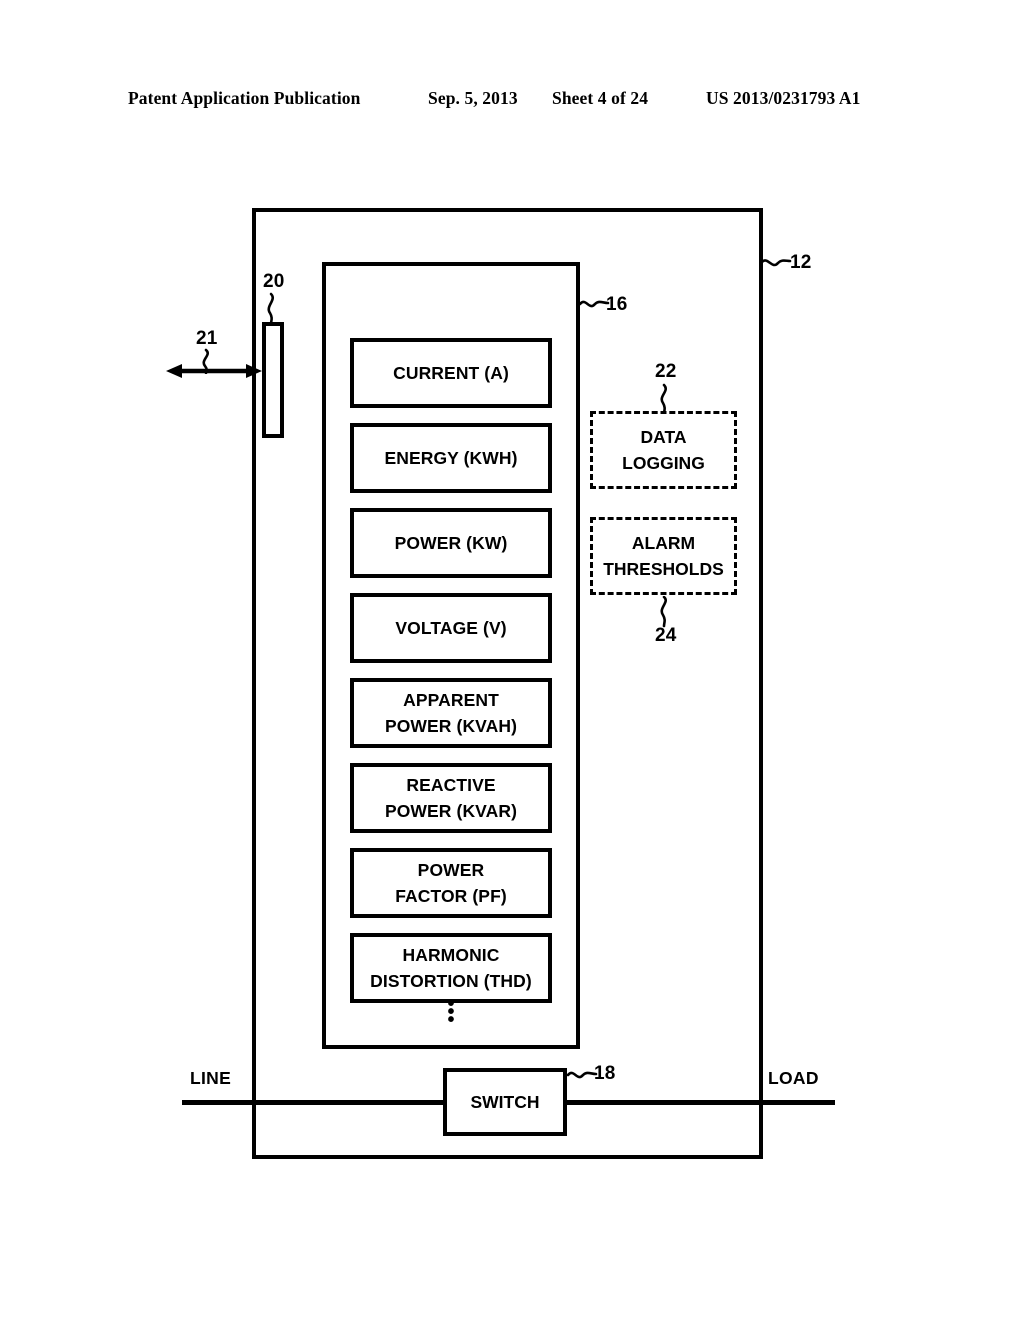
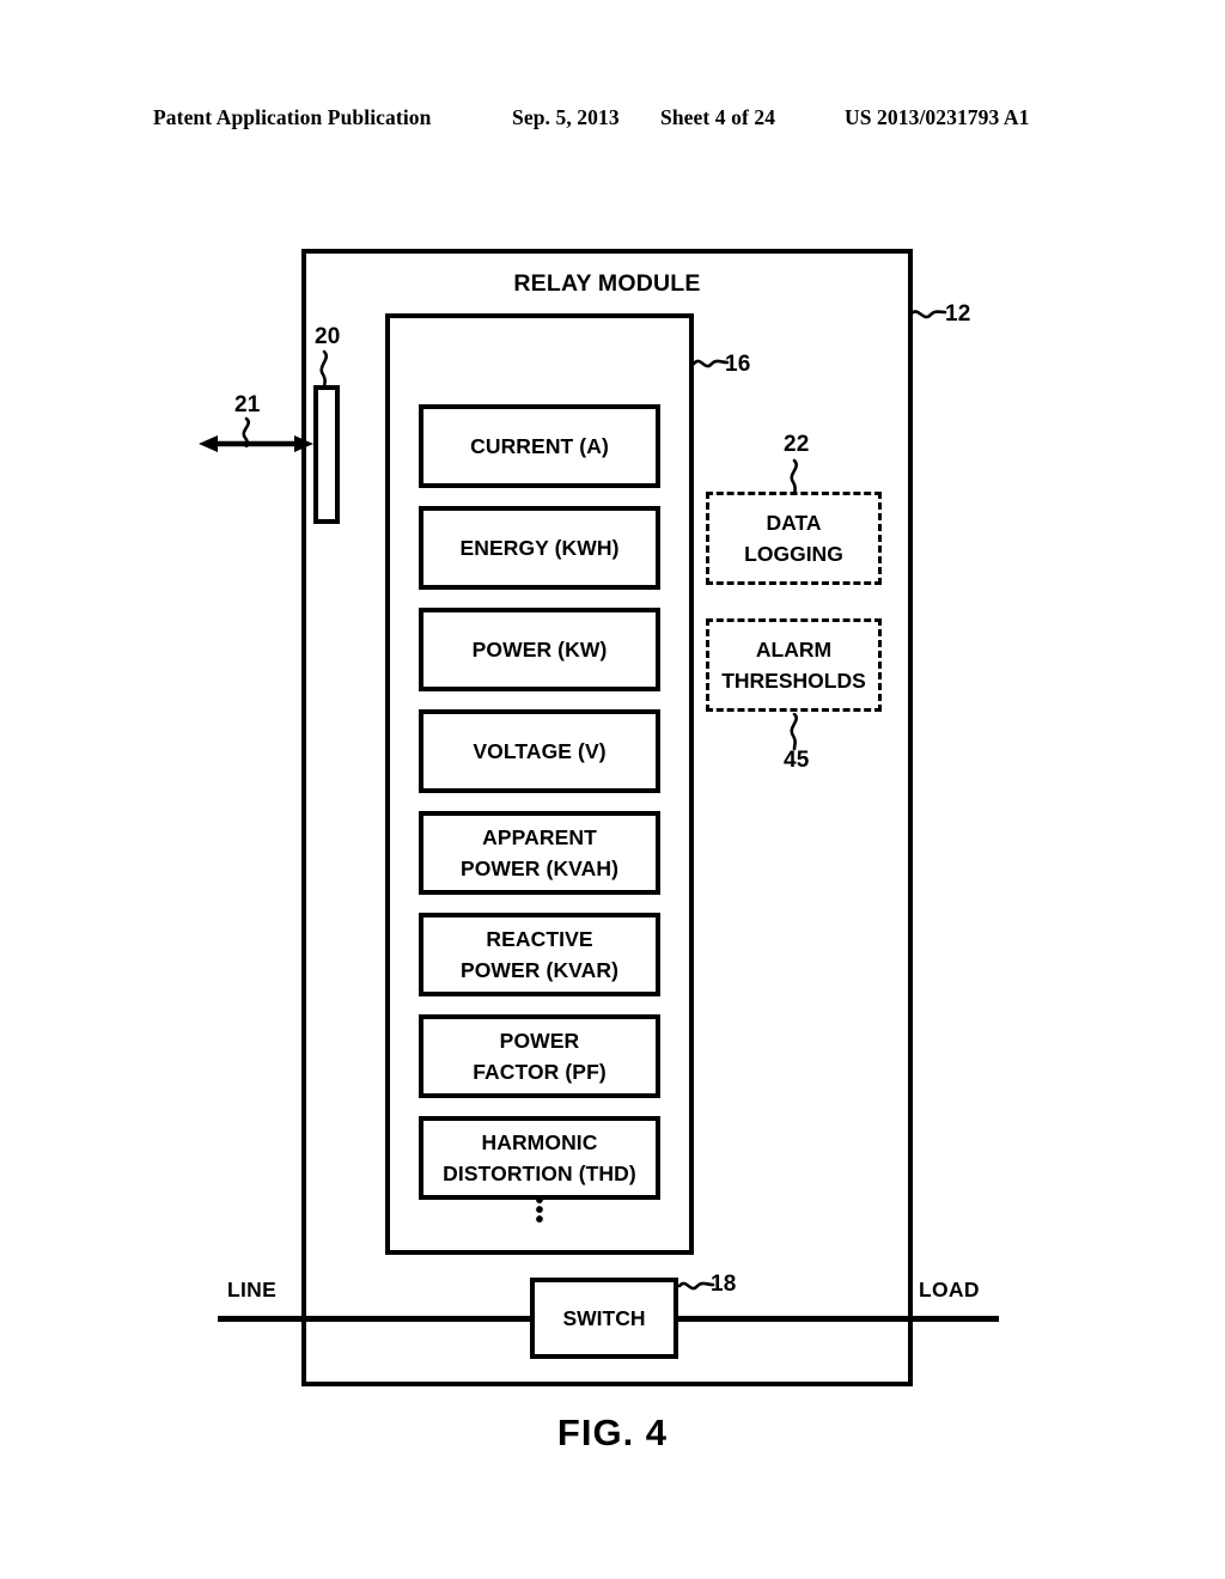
  Patent Application Publication
  Sep. 5, 2013
  Sheet 4 of 24
  US 2013/0231793 A1
+ RELAY MODULE
  12
  20
  21
  16
  CURRENT (A)
  ENERGY (KWH)
  POWER (KW)
  VOLTAGE (V)
  APPARENT
  POWER (KVAH)
  REACTIVE
  POWER (KVAR)
  POWER
  FACTOR (PF)
  HARMONIC
  DISTORTION (THD)
  •
  •
  •
  22
  DATA
  LOGGING
  ALARM
  THRESHOLDS
- 24
+ 45
  SWITCH
  18
  LINE
  LOAD
+ FIG. 4
